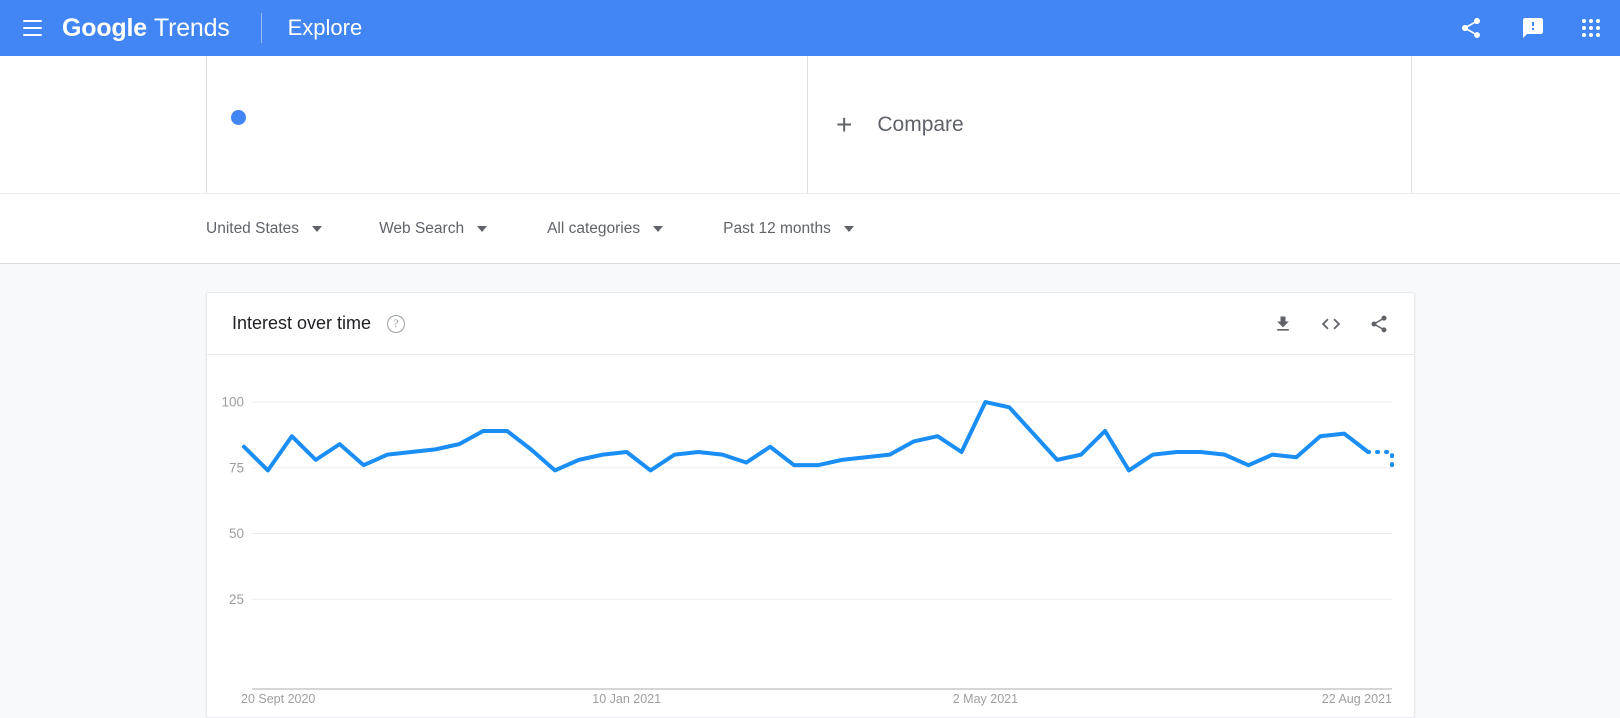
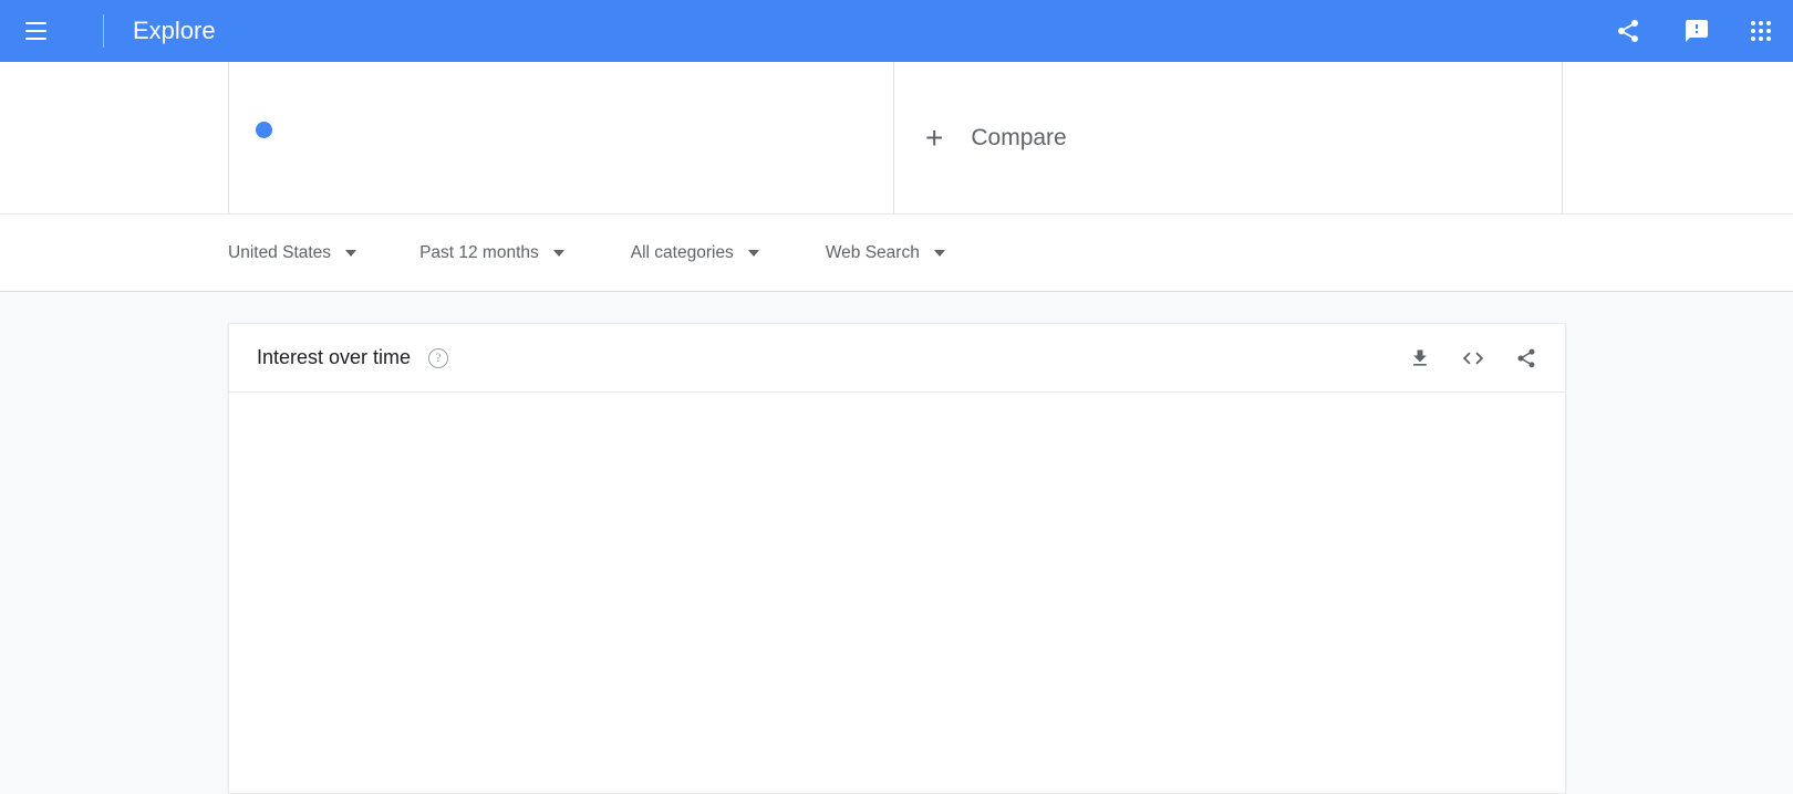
- Google
- Trends
  Explore
  +
  Compare
  United States
- Web Search
+ Past 12 months
  All categories
- Past 12 months
+ Web Search
  Interest over time
  ?
- 25
- 50
- 75
- 100
- 20 Sept 2020
- 10 Jan 2021
- 2 May 2021
- 22 Aug 2021
